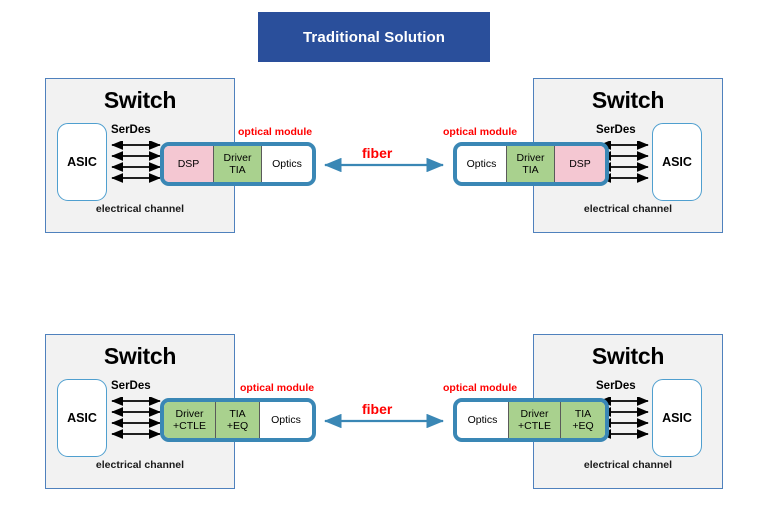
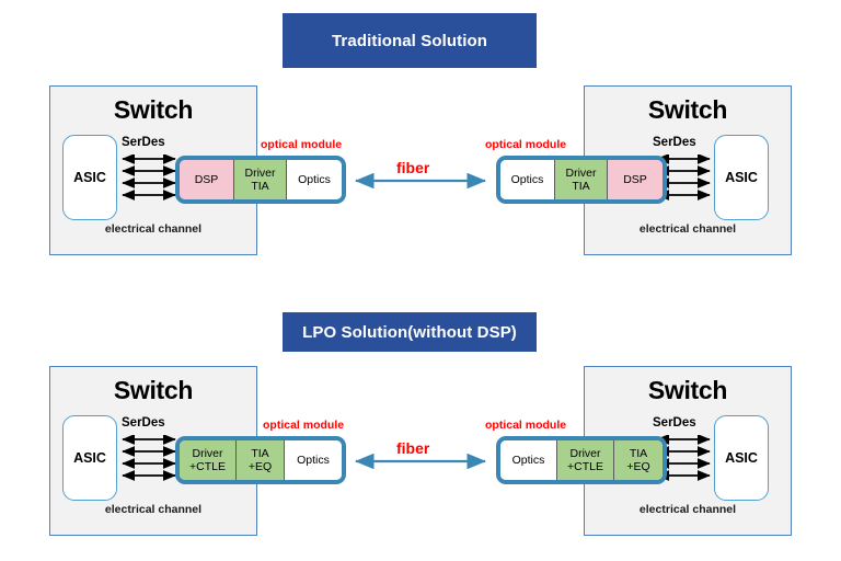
  Traditional Solution
  Switch
  electrical channel
  ASIC
  SerDes
  optical module
  DSP
  Driver
  TIA
  Optics
  fiber
  Switch
  electrical channel
  ASIC
  SerDes
  optical module
  Optics
  Driver
  TIA
  DSP
+ LPO Solution(without DSP)
  Switch
  electrical channel
  ASIC
  SerDes
  optical module
  Driver
  +CTLE
  TIA
  +EQ
  Optics
  fiber
  Switch
  electrical channel
  ASIC
  SerDes
  optical module
  Optics
  Driver
  +CTLE
  TIA
  +EQ
